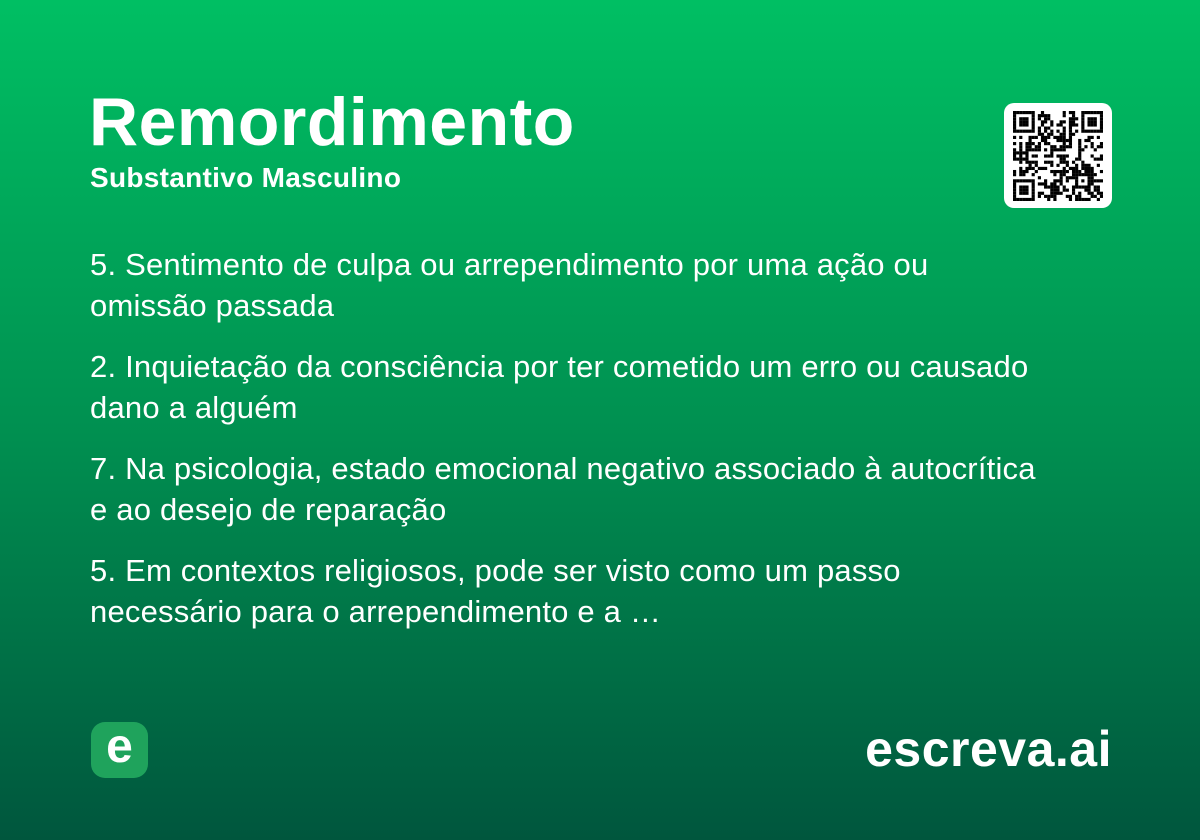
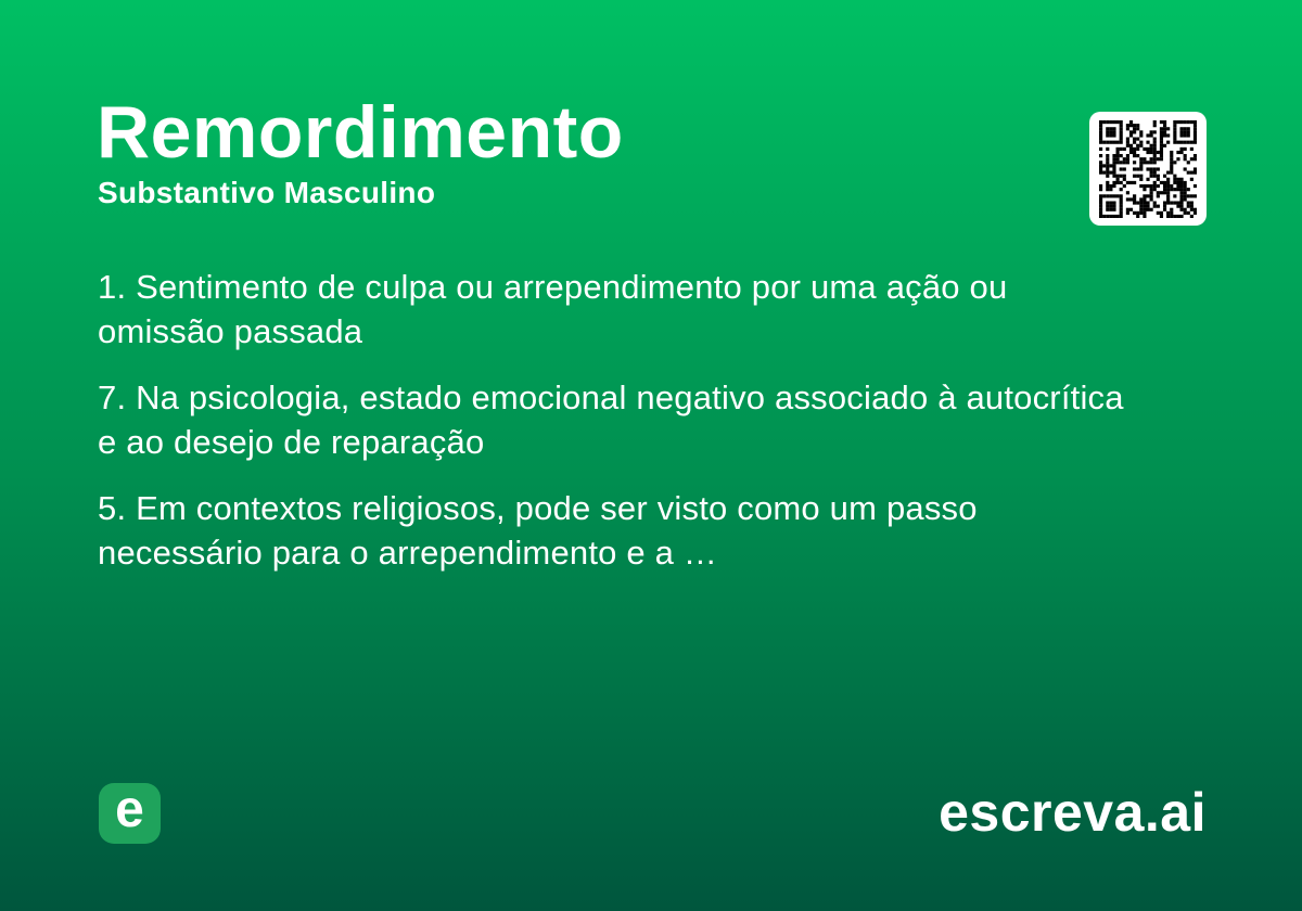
  Remordimento
  Substantivo Masculino
- 5. Sentimento de culpa ou arrependimento por uma ação ou omissão passada
+ 1. Sentimento de culpa ou arrependimento por uma ação ou omissão passada
- 2. Inquietação da consciência por ter cometido um erro ou causado dano a alguém
  7. Na psicologia, estado emocional negativo associado à autocrítica e ao desejo de reparação
  5. Em contextos religiosos, pode ser visto como um passo necessário para o arrependimento e a …
  e
  escreva.ai
